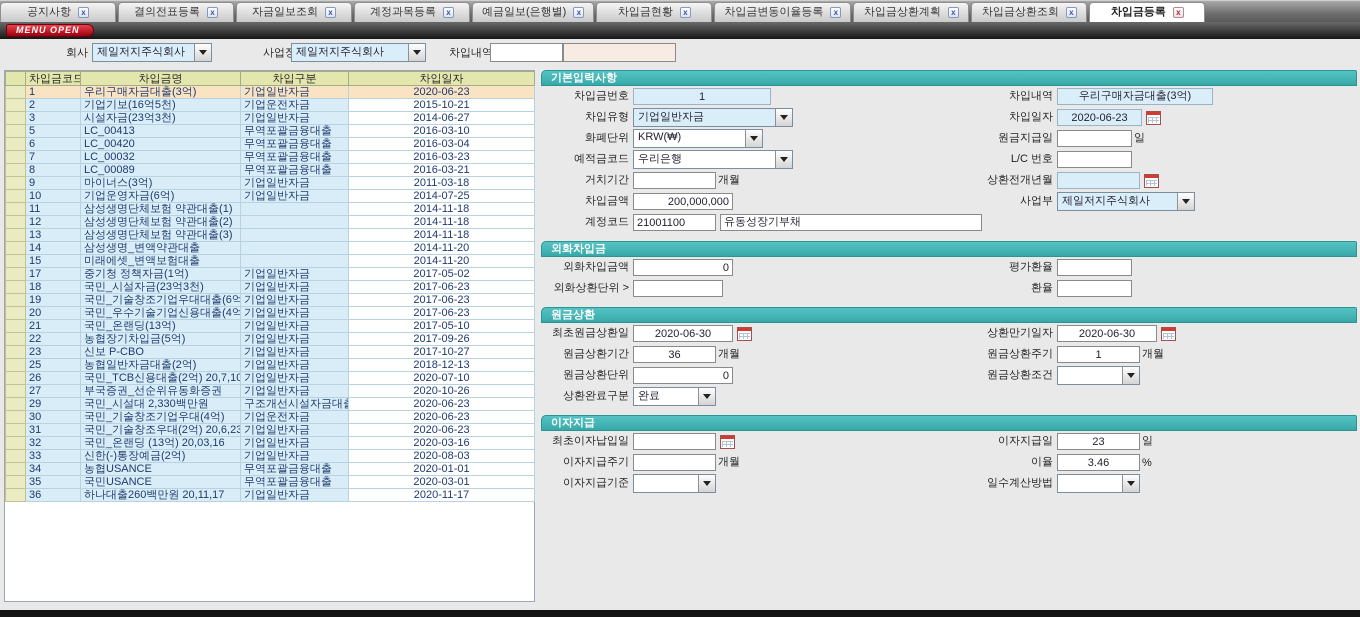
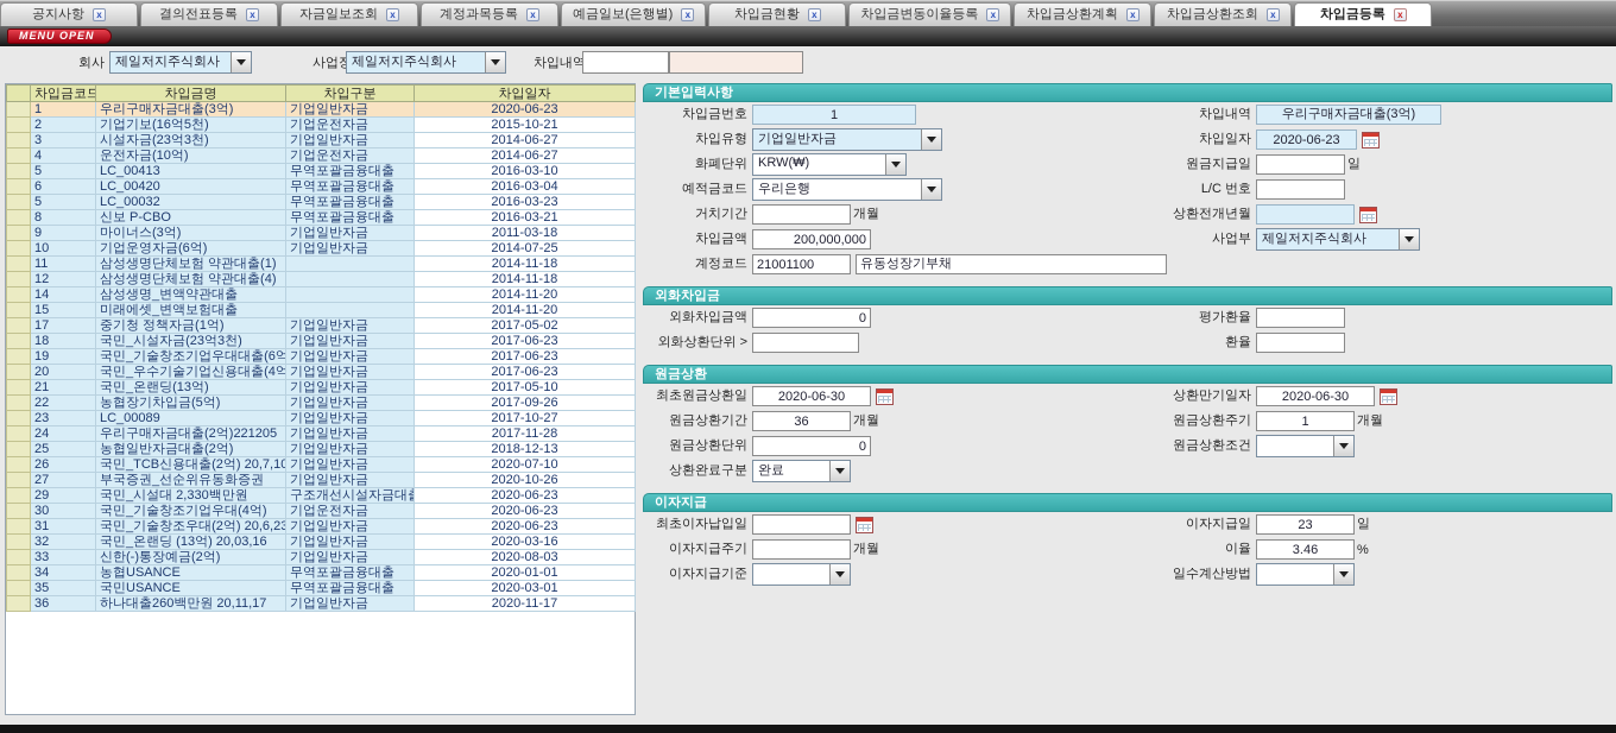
  공지사항
  x
  결의전표등록
  x
  자금일보조회
  x
  계정과목등록
  x
  예금일보(은행별)
  x
  차입금현황
  x
  차입금변동이율등록
  x
  차입금상환계획
  x
  차입금상환조회
  x
  차입금등록
  x
  MENU OPEN
  회사
  제일저지주식회사
  제일저지주식회사
  차입내역
  	차입금코드	차입금명	차입구분	차입일자
  	1	우리구매자금대출(3억)	기업일반자금	2020-06-23
  	2	기업기보(16억5천)	기업운전자금	2015-10-21
  	3	시설자금(23억3천)	기업일반자금	2014-06-27
+ 	4	운전자금(10억)	기업운전자금	2014-06-27
  	5	LC_00413	무역포괄금융대출	2016-03-10
  	6	LC_00420	무역포괄금융대출	2016-03-04
- 	7	LC_00032	무역포괄금융대출	2016-03-23
+ 	5	LC_00032	무역포괄금융대출	2016-03-23
- 	8	LC_00089	무역포괄금융대출	2016-03-21
+ 	8	신보 P-CBO	무역포괄금융대출	2016-03-21
  	9	마이너스(3억)	기업일반자금	2011-03-18
  	10	기업운영자금(6억)	기업일반자금	2014-07-25
  	11	삼성생명단체보험 약관대출(1)		2014-11-18
- 	12	삼성생명단체보험 약관대출(2)		2014-11-18
+ 	12	삼성생명단체보험 약관대출(4)		2014-11-18
- 	13	삼성생명단체보험 약관대출(3)		2014-11-18
  	14	삼성생명_변액약관대출		2014-11-20
  	15	미래에셋_변액보험대출		2014-11-20
  	17	중기청 정책자금(1억)	기업일반자금	2017-05-02
  	18	국민_시설자금(23억3천)	기업일반자금	2017-06-23
  	19	국민_기술창조기업우대대출(6억	기업일반자금	2017-06-23
  	20	국민_우수기술기업신용대출(4억	기업일반자금	2017-06-23
  	21	국민_온랜딩(13억)	기업일반자금	2017-05-10
  	22	농협장기차입금(5억)	기업일반자금	2017-09-26
- 	23	신보 P-CBO	기업일반자금	2017-10-27
+ 	23	LC_00089	기업일반자금	2017-10-27
+ 	24	우리구매자금대출(2억)221205	기업일반자금	2017-11-28
  	25	농협일반자금대출(2억)	기업일반자금	2018-12-13
  	26	국민_TCB신용대출(2억) 20,7,10	기업일반자금	2020-07-10
  	27	부국증권_선순위유동화증권	기업일반자금	2020-10-26
  	29	국민_시설대 2,330백만원	구조개선시설자금대	2020-06-23
  	30	국민_기술창조기업우대(4억)	기업운전자금	2020-06-23
  	31	국민_기술창조우대(2억) 20,6,23	기업일반자금	2020-06-23
  	32	국민_온랜딩 (13억) 20,03,16	기업일반자금	2020-03-16
  	33	신한(-)통장예금(2억)	기업일반자금	2020-08-03
  	34	농협USANCE	무역포괄금융대출	2020-01-01
  	35	국민USANCE	무역포괄금융대출	2020-03-01
  	36	하나대출260백만원 20,11,17	기업일반자금	2020-11-17
  기본입력사항
  차입금번호
  1
  차입내역
  우리구매자금대출(3억)
  차입유형
  기업일반자금
  차입일자
  2020-06-23
  화폐단위
  KRW(₩)
  원금지급일
  일
  예적금코드
  우리은행
  L/C 번호
  거치기간
  개월
  상환전개년월
  차입금액
  200,000,000
  사업부
  제일저지주식회사
  계정코드
  21001100
  유동성장기부채
  외화차입금
  외화차입금액
  0
  평가환율
  외화상환단위 >
  환율
  원금상환
  최초원금상환일
  2020-06-30
  상환만기일자
  2020-06-30
  원금상환기간
  36
  개월
  원금상환주기
  1
  개월
  원금상환단위
  0
  원금상환조건
  상환완료구분
  완료
  이자지급
  최초이자납입일
  이자지급일
  23
  일
  이자지급주기
  개월
  이율
  3.46
  %
  이자지급기준
  일수계산방법
